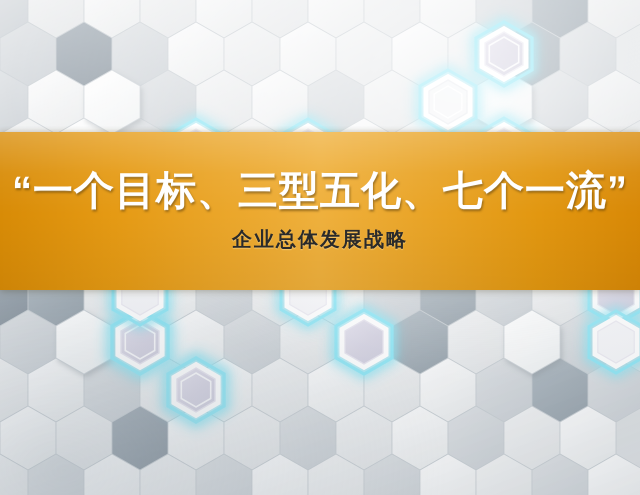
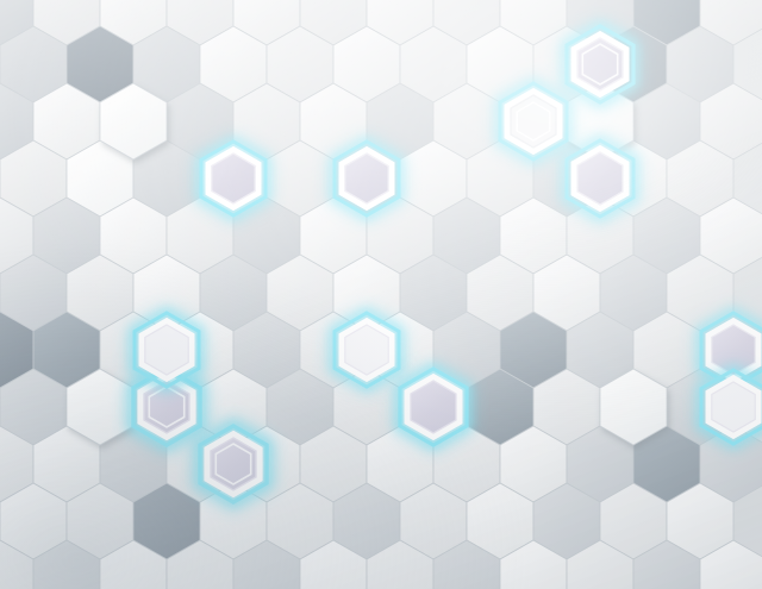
- “一个目标、三型五化、七个一流”
- 企业总体发展战略
